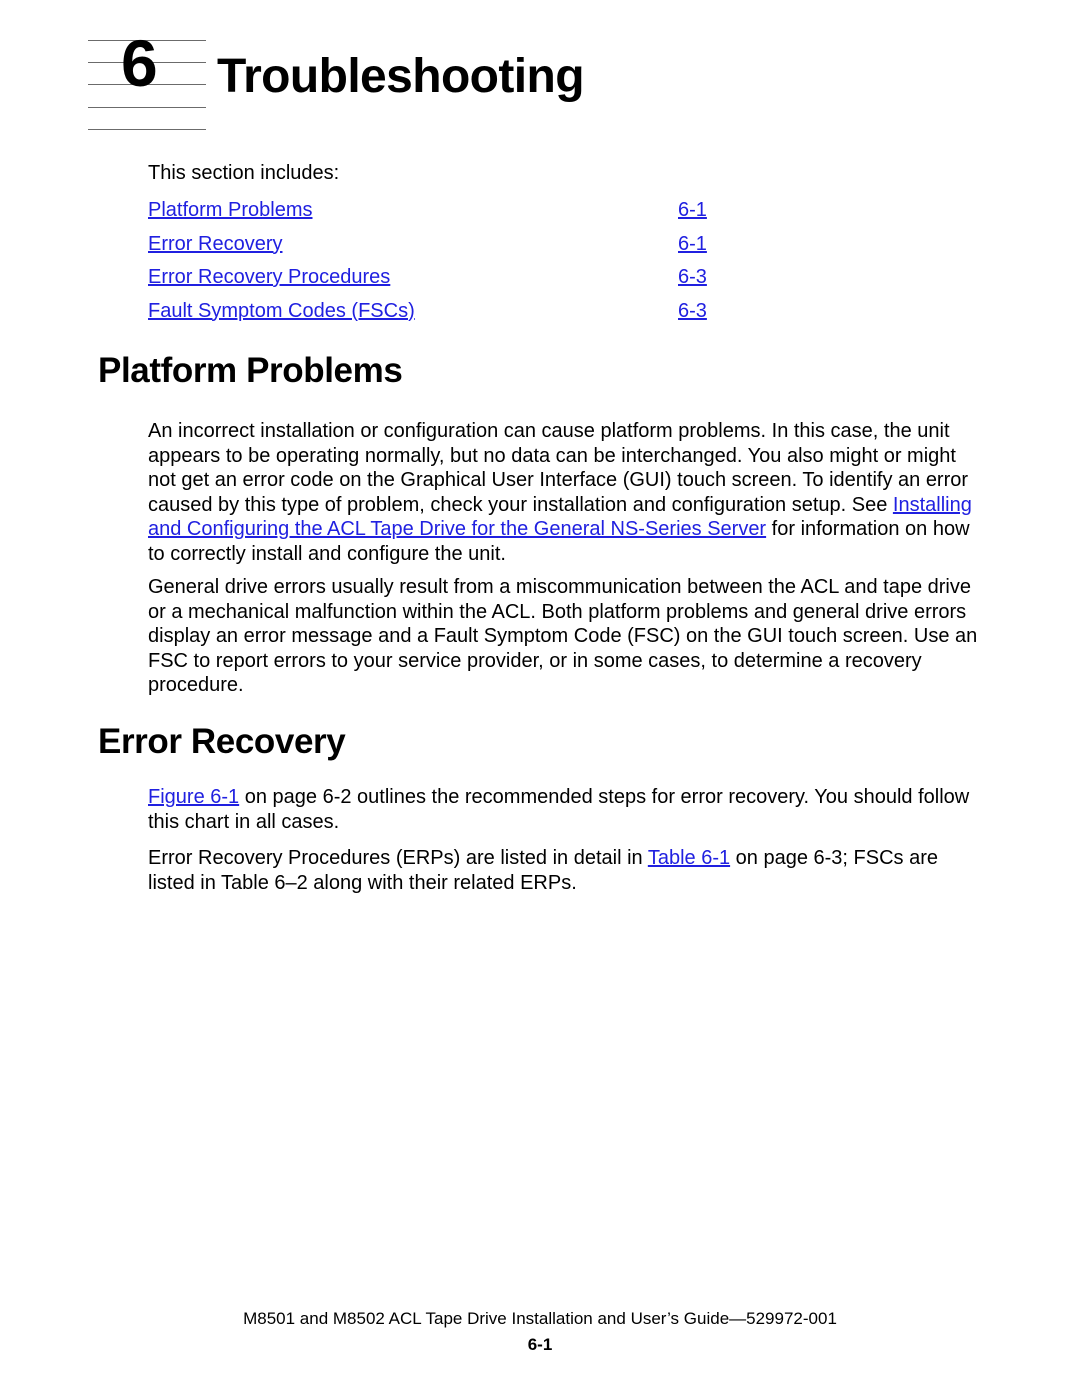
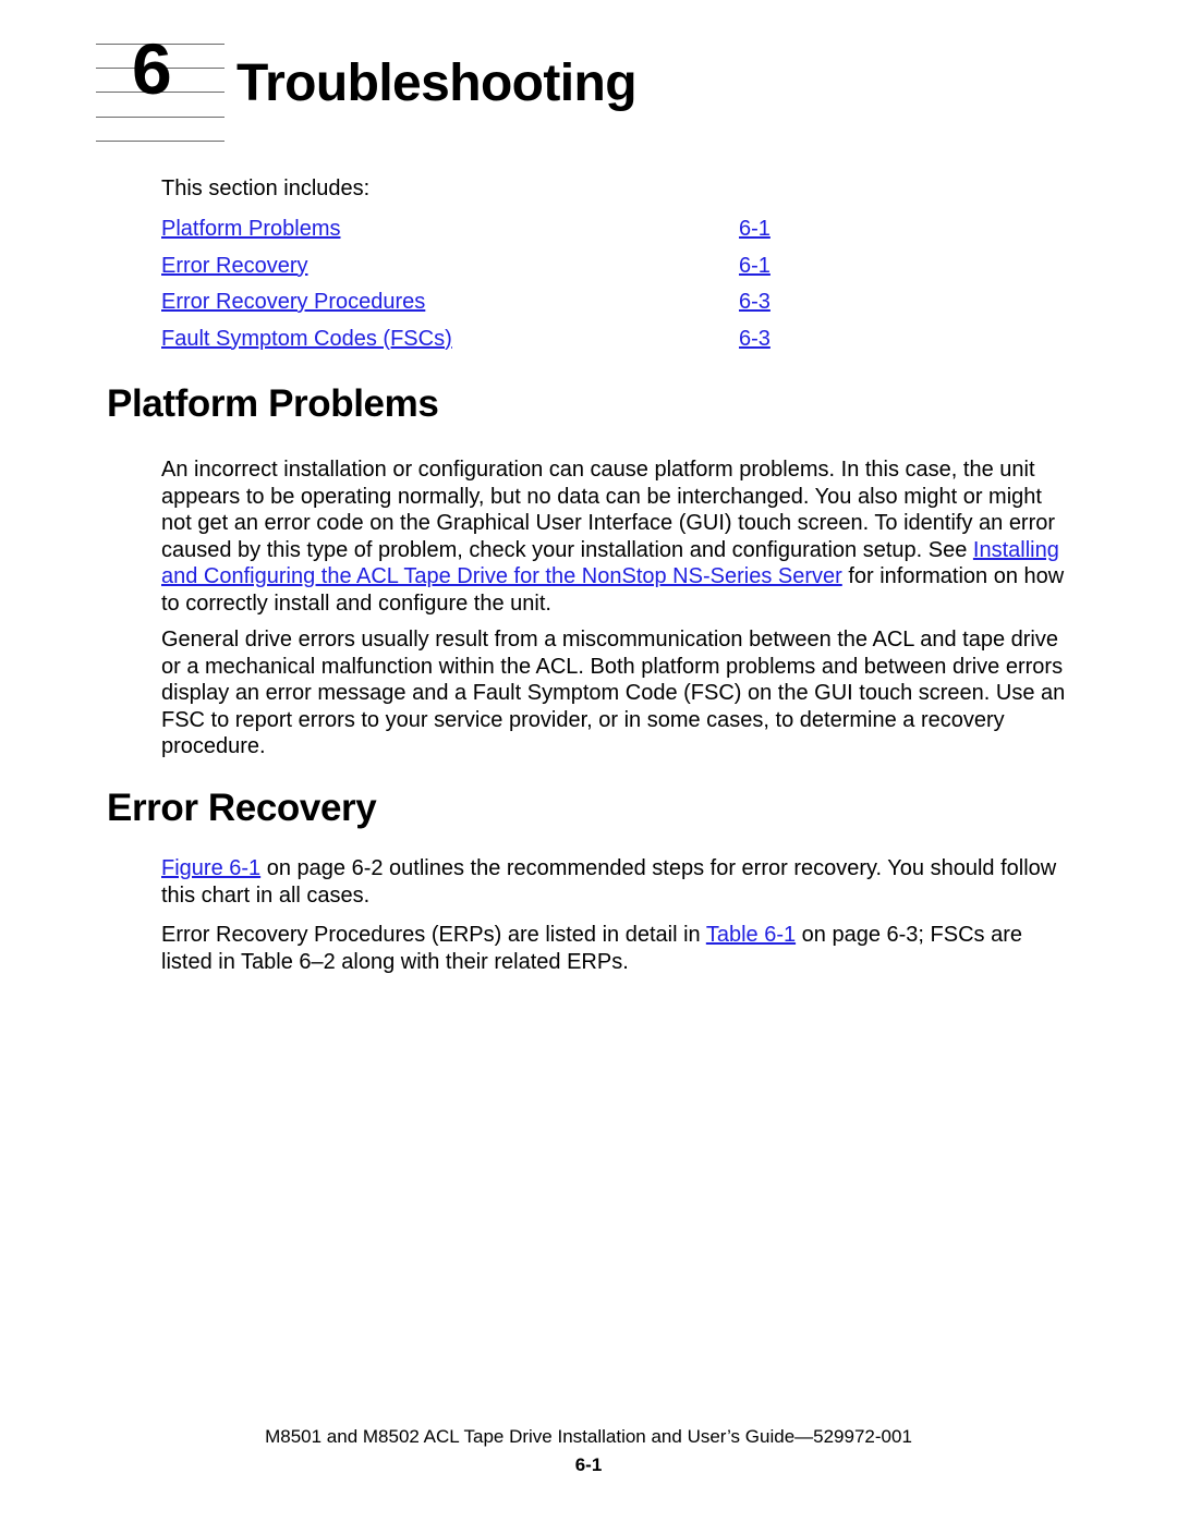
  6
  Troubleshooting
  This section includes:
  Platform Problems
  6-1
  Error Recovery
  6-1
  Error Recovery Procedures
  6-3
  Fault Symptom Codes (FSCs)
  6-3
  Platform Problems
- An incorrect installation or configuration can cause platform problems. In this case, the unit appears to be operating normally, but no data can be interchanged. You also might or might not get an error code on the Graphical User Interface (GUI) touch screen. To identify an error caused by this type of problem, check your installation and configuration setup. See Installing and Configuring the ACL Tape Drive for the General NS-Series Server for information on how to correctly install and configure the unit.
+ An incorrect installation or configuration can cause platform problems. In this case, the unit appears to be operating normally, but no data can be interchanged. You also might or might not get an error code on the Graphical User Interface (GUI) touch screen. To identify an error caused by this type of problem, check your installation and configuration setup. See Installing and Configuring the ACL Tape Drive for the NonStop NS-Series Server for information on how to correctly install and configure the unit.
- General drive errors usually result from a miscommunication between the ACL and tape drive or a mechanical malfunction within the ACL. Both platform problems and general drive errors display an error message and a Fault Symptom Code (FSC) on the GUI touch screen. Use an FSC to report errors to your service provider, or in some cases, to determine a recovery procedure.
+ General drive errors usually result from a miscommunication between the ACL and tape drive or a mechanical malfunction within the ACL. Both platform problems and between drive errors display an error message and a Fault Symptom Code (FSC) on the GUI touch screen. Use an FSC to report errors to your service provider, or in some cases, to determine a recovery procedure.
  Error Recovery
  Figure 6-1 on page 6-2 outlines the recommended steps for error recovery. You should follow this chart in all cases.
  Error Recovery Procedures (ERPs) are listed in detail in Table 6-1 on page 6-3; FSCs are listed in Table 6–2 along with their related ERPs.
  M8501 and M8502 ACL Tape Drive Installation and User’s Guide—529972-001
  6-1
